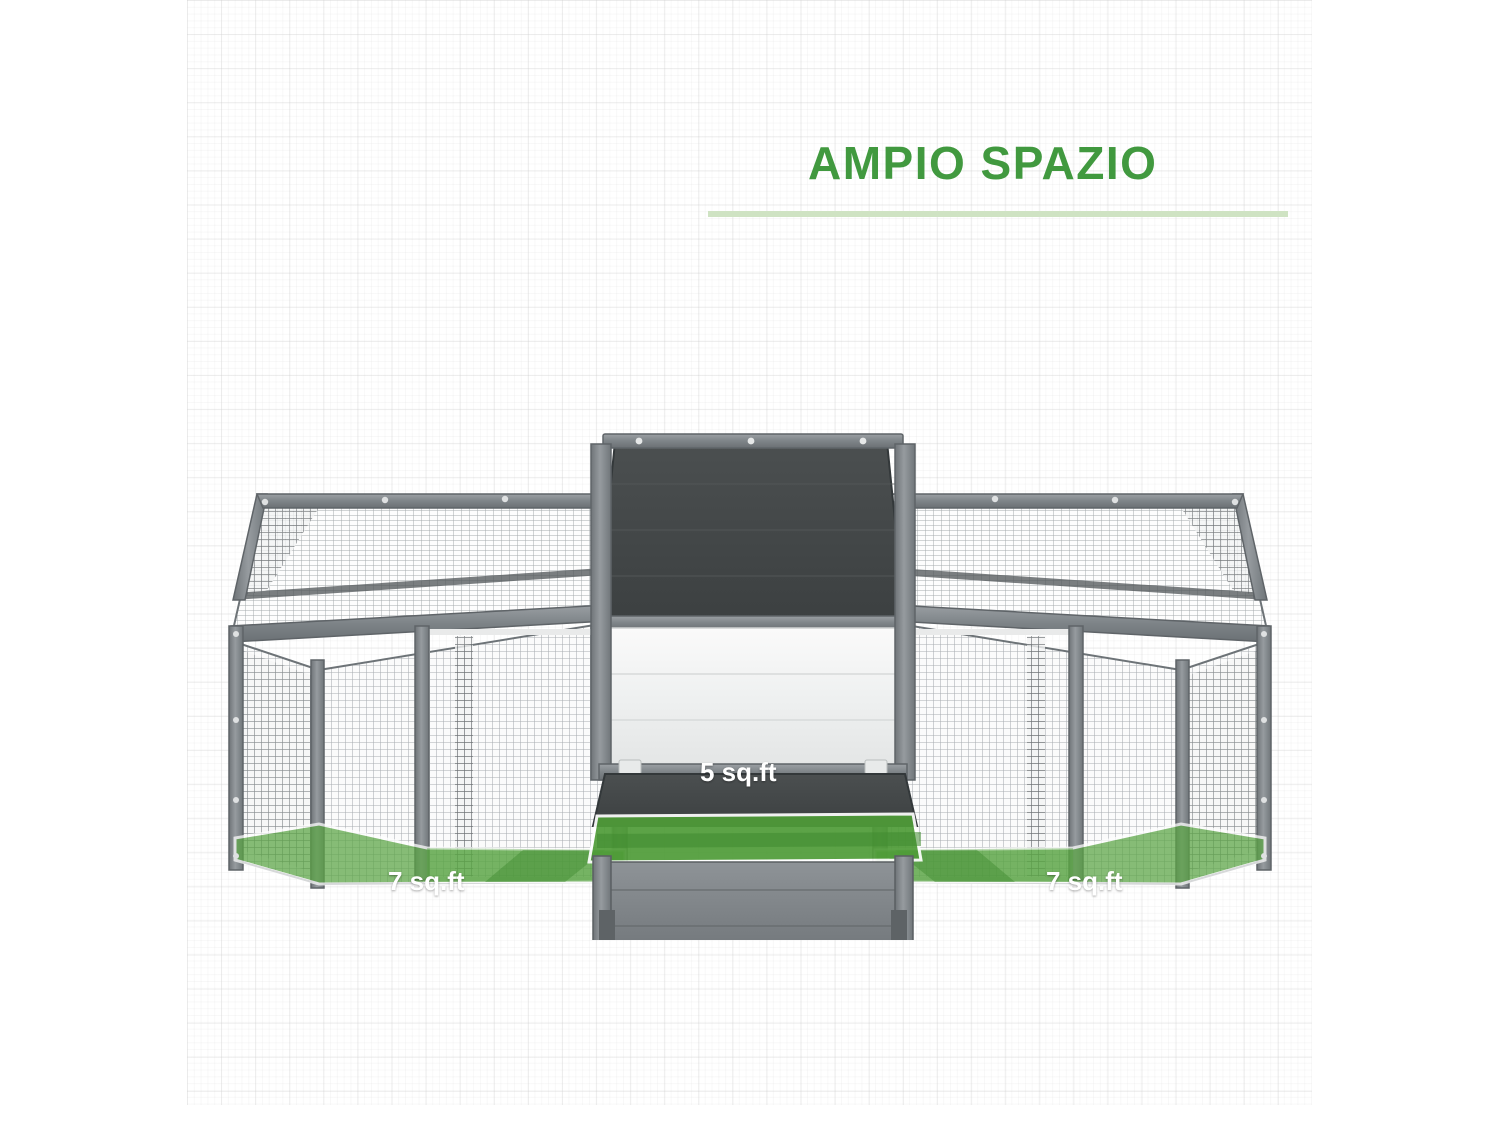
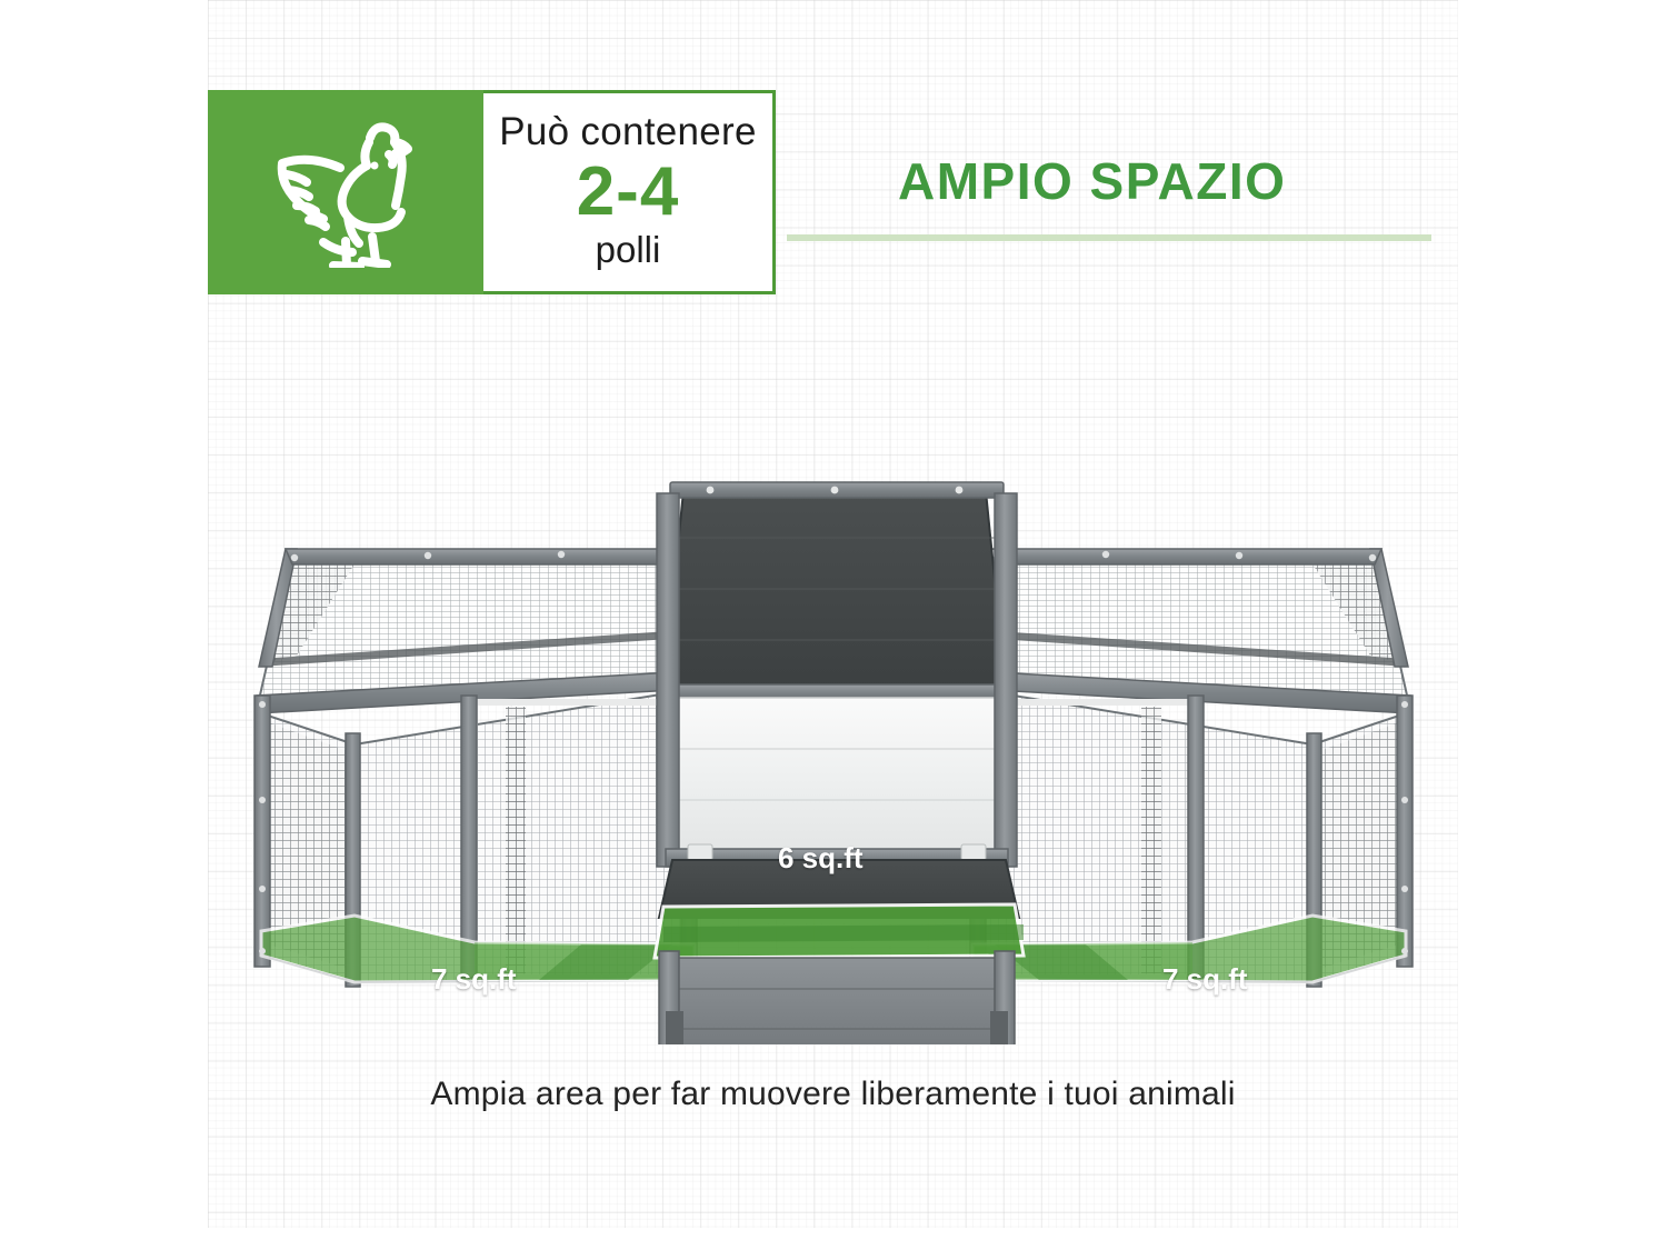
+ Può contenere
+ 2-4
+ polli
  AMPIO SPAZIO
  7 sq.ft
- 5 sq.ft
+ 6 sq.ft
  7 sq.ft
+ Ampia area per far muovere liberamente i tuoi animali
